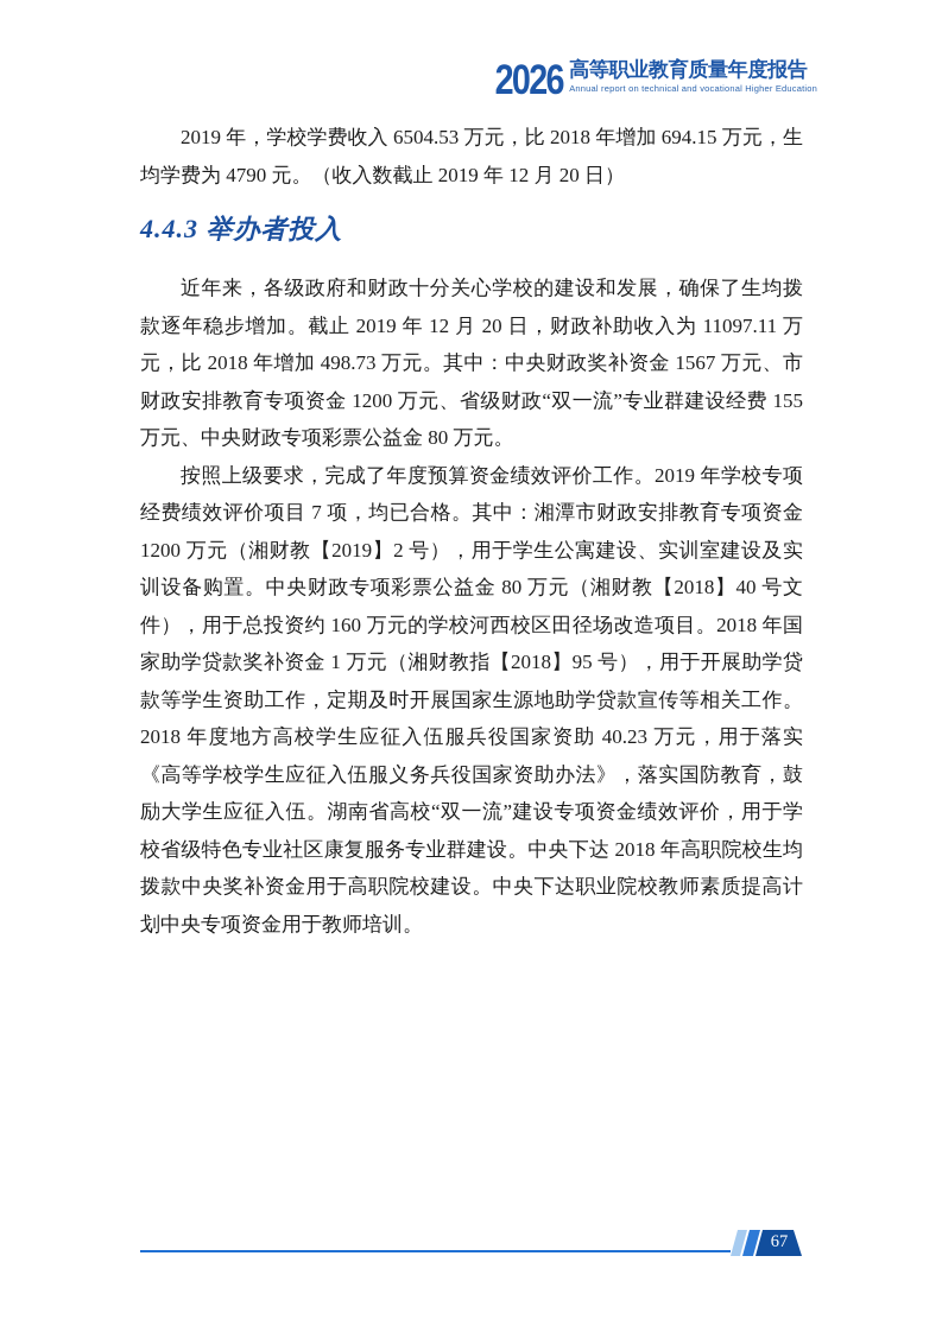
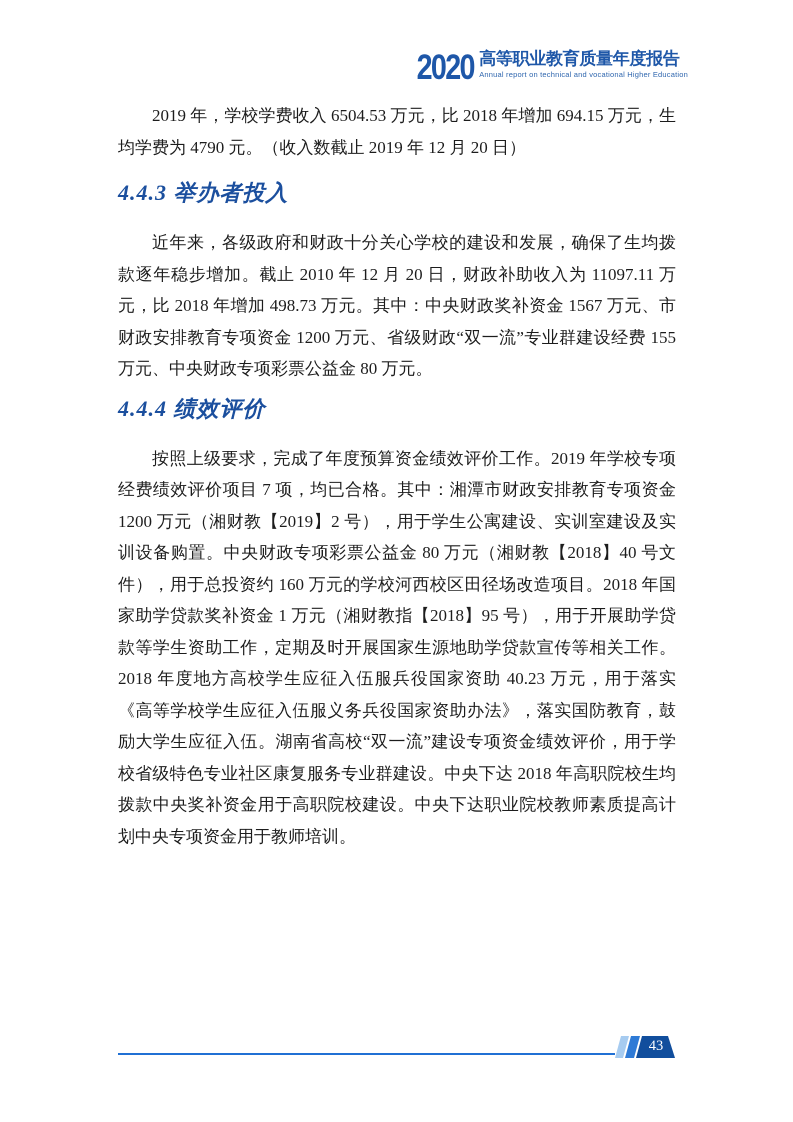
- 2026
+ 2020
  高等职业教育质量年度报告
  Annual report on technical and vocational Higher Education
  2019 年，学校学费收入 6504.53 万元，比 2018 年增加 694.15 万元，生均学费为 4790 元。（收入数截止 2019 年 12 月 20 日）
  4.4.3 举办者投入
- 近年来，各级政府和财政十分关心学校的建设和发展，确保了生均拨款逐年稳步增加。截止 2019 年 12 月 20 日，财政补助收入为 11097.11 万元，比 2018 年增加 498.73 万元。其中：中央财政奖补资金 1567 万元、市财政安排教育专项资金 1200 万元、省级财政“双一流”专业群建设经费 155 万元、中央财政专项彩票公益金 80 万元。
+ 近年来，各级政府和财政十分关心学校的建设和发展，确保了生均拨款逐年稳步增加。截止 2010 年 12 月 20 日，财政补助收入为 11097.11 万元，比 2018 年增加 498.73 万元。其中：中央财政奖补资金 1567 万元、市财政安排教育专项资金 1200 万元、省级财政“双一流”专业群建设经费 155 万元、中央财政专项彩票公益金 80 万元。
+ 4.4.4 绩效评价
  按照上级要求，完成了年度预算资金绩效评价工作。2019 年学校专项经费绩效评价项目 7 项，均已合格。其中：湘潭市财政安排教育专项资金 1200 万元（湘财教【2019】2 号），用于学生公寓建设、实训室建设及实训设备购置。中央财政专项彩票公益金 80 万元（湘财教【2018】40 号文件），用于总投资约 160 万元的学校河西校区田径场改造项目。2018 年国家助学贷款奖补资金 1 万元（湘财教指【2018】95 号），用于开展助学贷款等学生资助工作，定期及时开展国家生源地助学贷款宣传等相关工作。2018 年度地方高校学生应征入伍服兵役国家资助 40.23 万元，用于落实《高等学校学生应征入伍服义务兵役国家资助办法》，落实国防教育，鼓励大学生应征入伍。湖南省高校“双一流”建设专项资金绩效评价，用于学校省级特色专业社区康复服务专业群建设。中央下达 2018 年高职院校生均拨款中央奖补资金用于高职院校建设。中央下达职业院校教师素质提高计划中央专项资金用于教师培训。
- 67
+ 43
